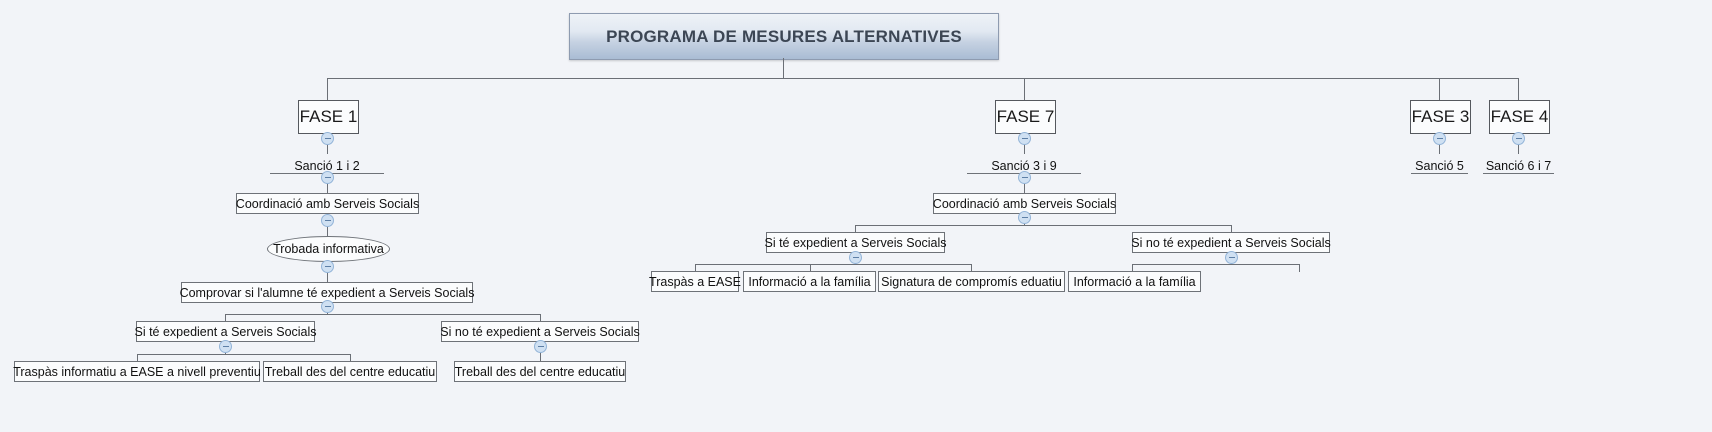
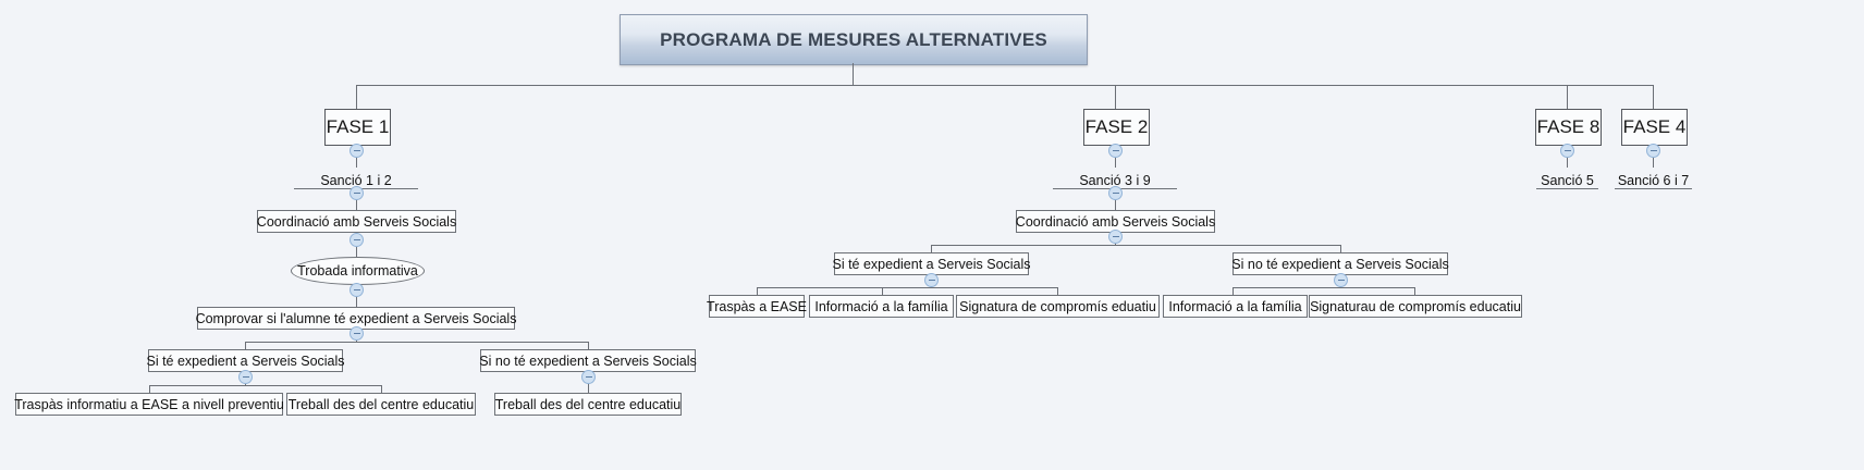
  PROGRAMA DE MESURES ALTERNATIVES
  FASE 1
- FASE 7
+ FASE 2
- FASE 3
+ FASE 8
  FASE 4
  Sanció 1 i 2
  Sanció 3 i 9
  Sanció 5
  Sanció 6 i 7
  Coordinació amb Serveis Socials
  Trobada informativa
  Comprovar si l'alumne té expedient a Serveis Socials
  Si té expedient a Serveis Socials
  Si no té expedient a Serveis Socials
  Traspàs informatiu a EASE a nivell preventiu
  Treball des del centre educatiu
  Treball des del centre educatiu
  Coordinació amb Serveis Socials
  Si té expedient a Serveis Socials
  Si no té expedient a Serveis Socials
  Traspàs a EASE
  Informació a la família
  Signatura de compromís eduatiu
  Informació a la família
+ Signaturau de compromís educatiu
